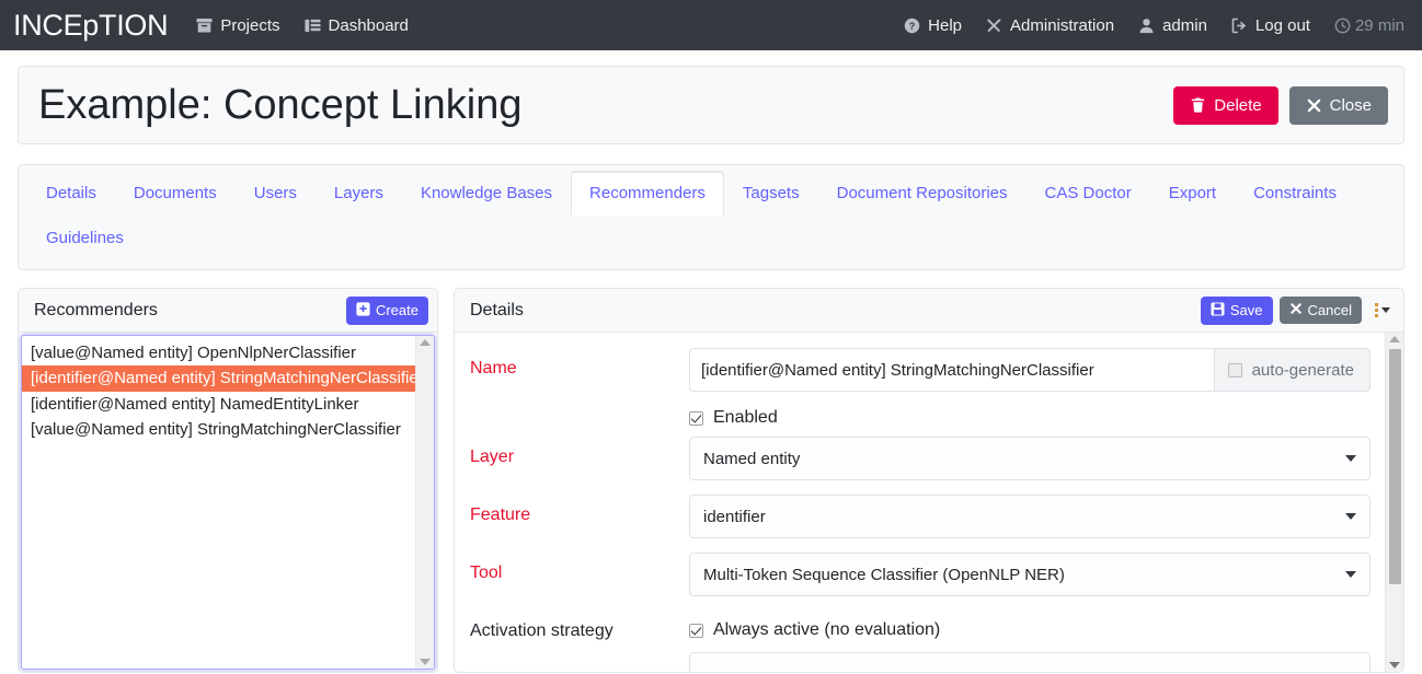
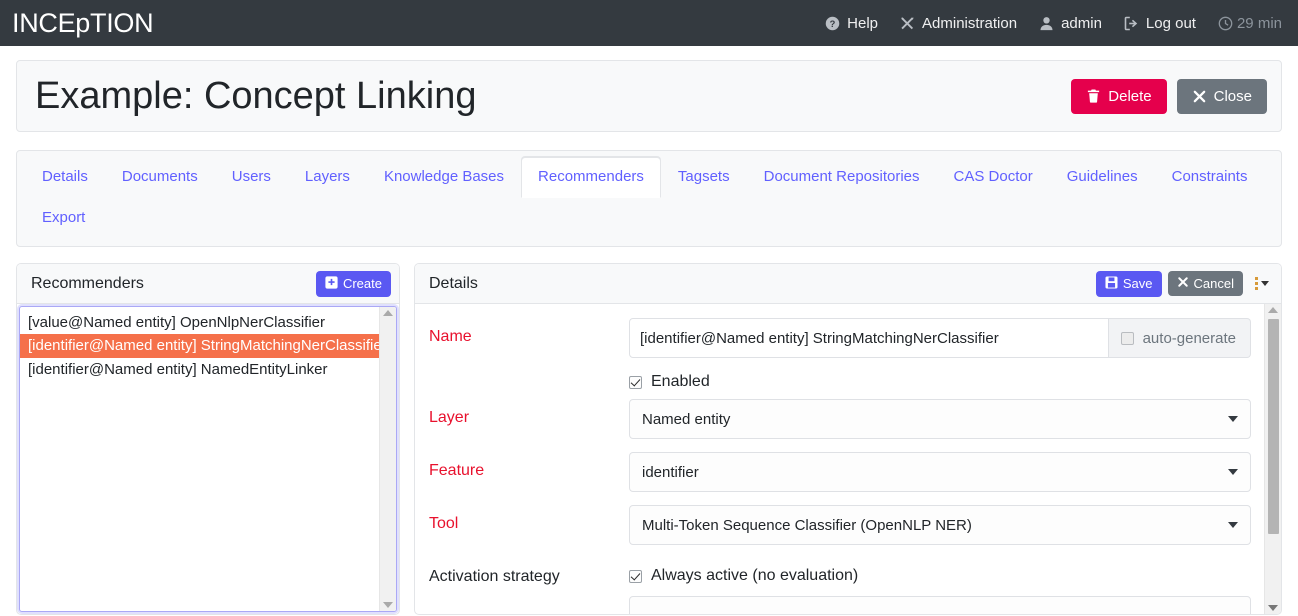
  INCEpTION
- Projects
- Dashboard
  ?
  Help
  Administration
  admin
  Log out
  29 min
  Example: Concept Linking
  Delete
  Close
  Details
  Documents
  Users
  Layers
  Knowledge Bases
  Recommenders
  Tagsets
  Document Repositories
  CAS Doctor
- Export
+ Guidelines
  Constraints
- Guidelines
+ Export
  Recommenders
  Create
  [value@Named entity] OpenNlpNerClassifier
  [identifier@Named entity] StringMatchingNerClassifie
  [identifier@Named entity] NamedEntityLinker
- [value@Named entity] StringMatchingNerClassifier
  Details
  Save
  Cancel
  Name
  [identifier@Named entity] StringMatchingNerClassifier
  auto-generate
  Enabled
  Layer
  Named entity
  Feature
  identifier
  Tool
  Multi-Token Sequence Classifier (OpenNLP NER)
  Activation strategy
  Always active (no evaluation)
